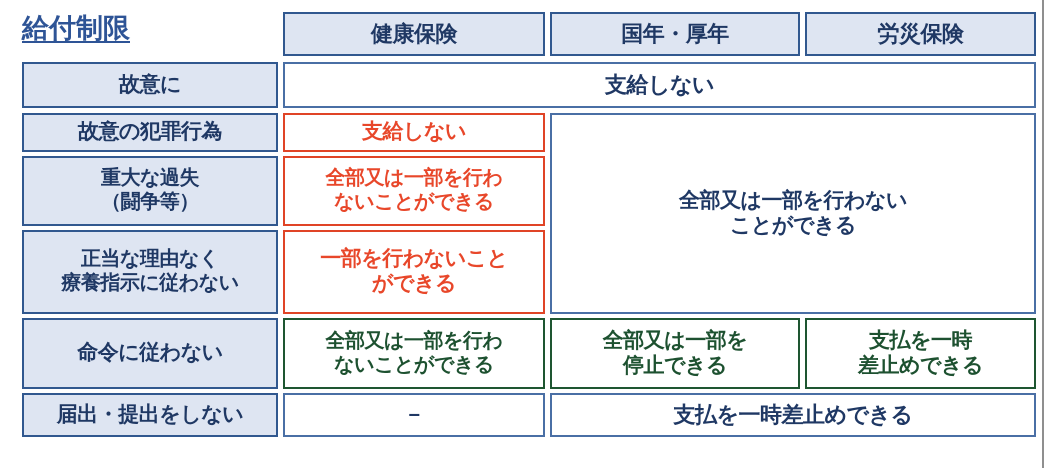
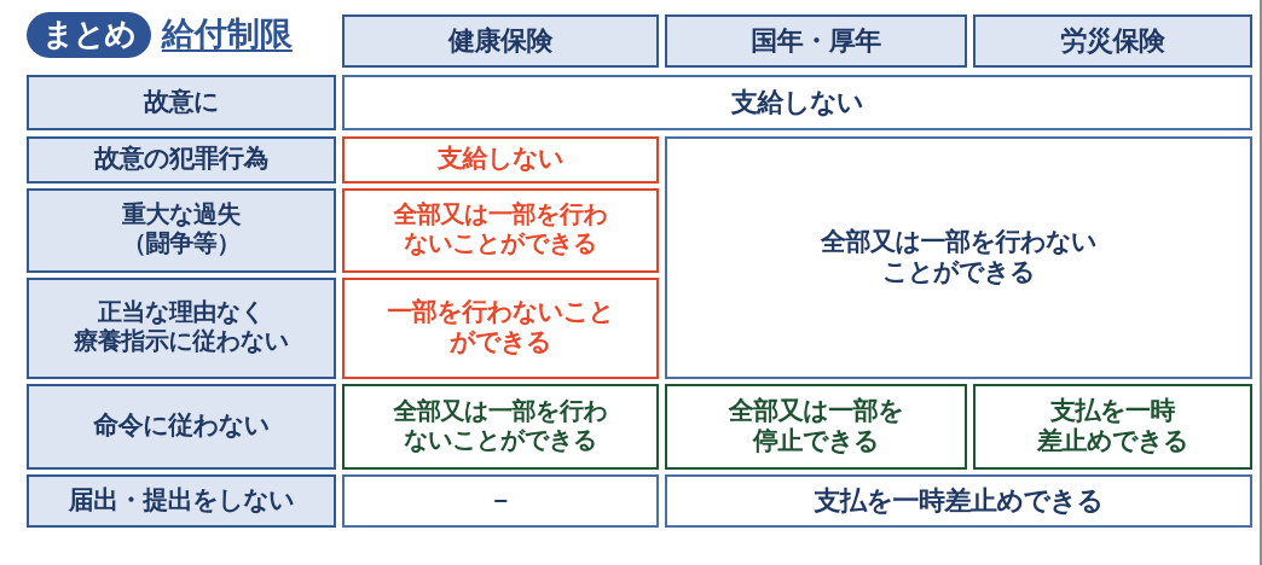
+ まとめ
  給付制限
  健康保険
  国年・厚年
  労災保険
  故意に
  支給しない
  故意の犯罪行為
  支給しない
  全部又は一部を行わない
  ことができる
  重大な過失
  （闘争等）
  全部又は一部を行わ
  ないことができる
  正当な理由なく
  療養指示に従わない
  一部を行わないこと
  ができる
  命令に従わない
  全部又は一部を行わ
  ないことができる
  全部又は一部を
  停止できる
  支払を一時
  差止めできる
  届出・提出をしない
  －
  支払を一時差止めできる
